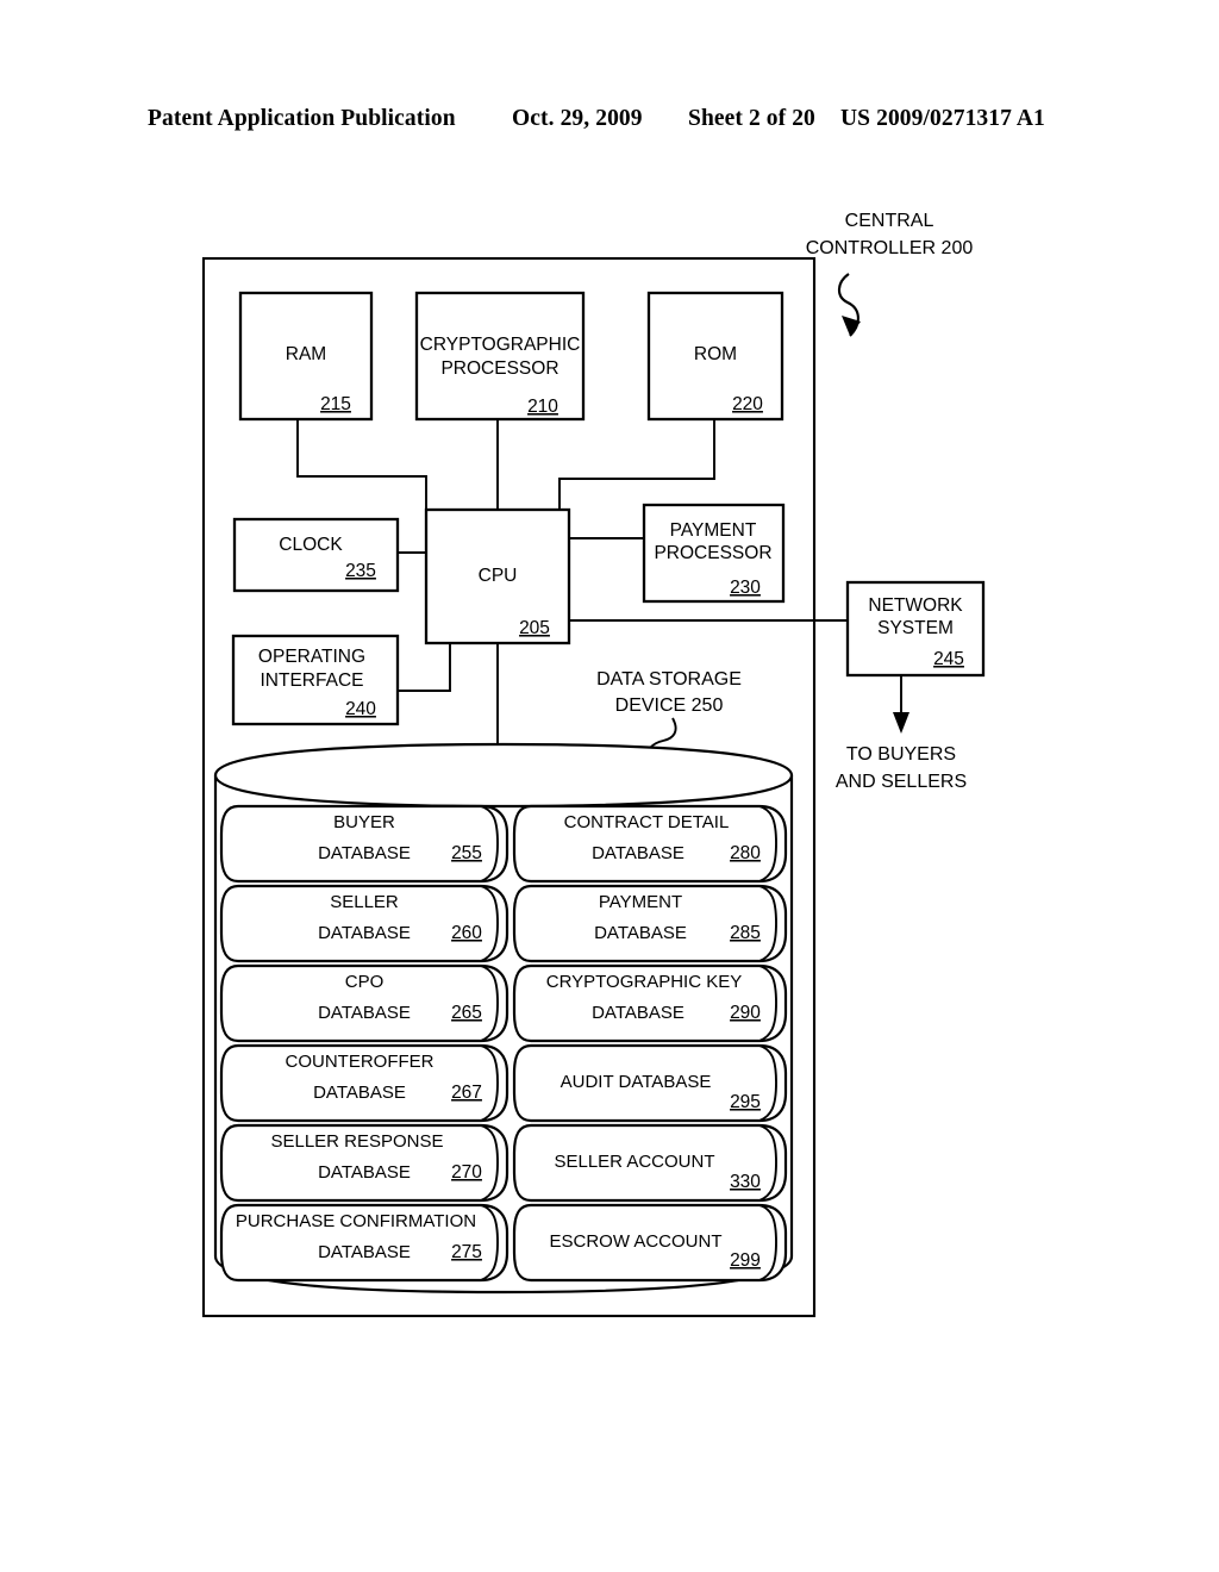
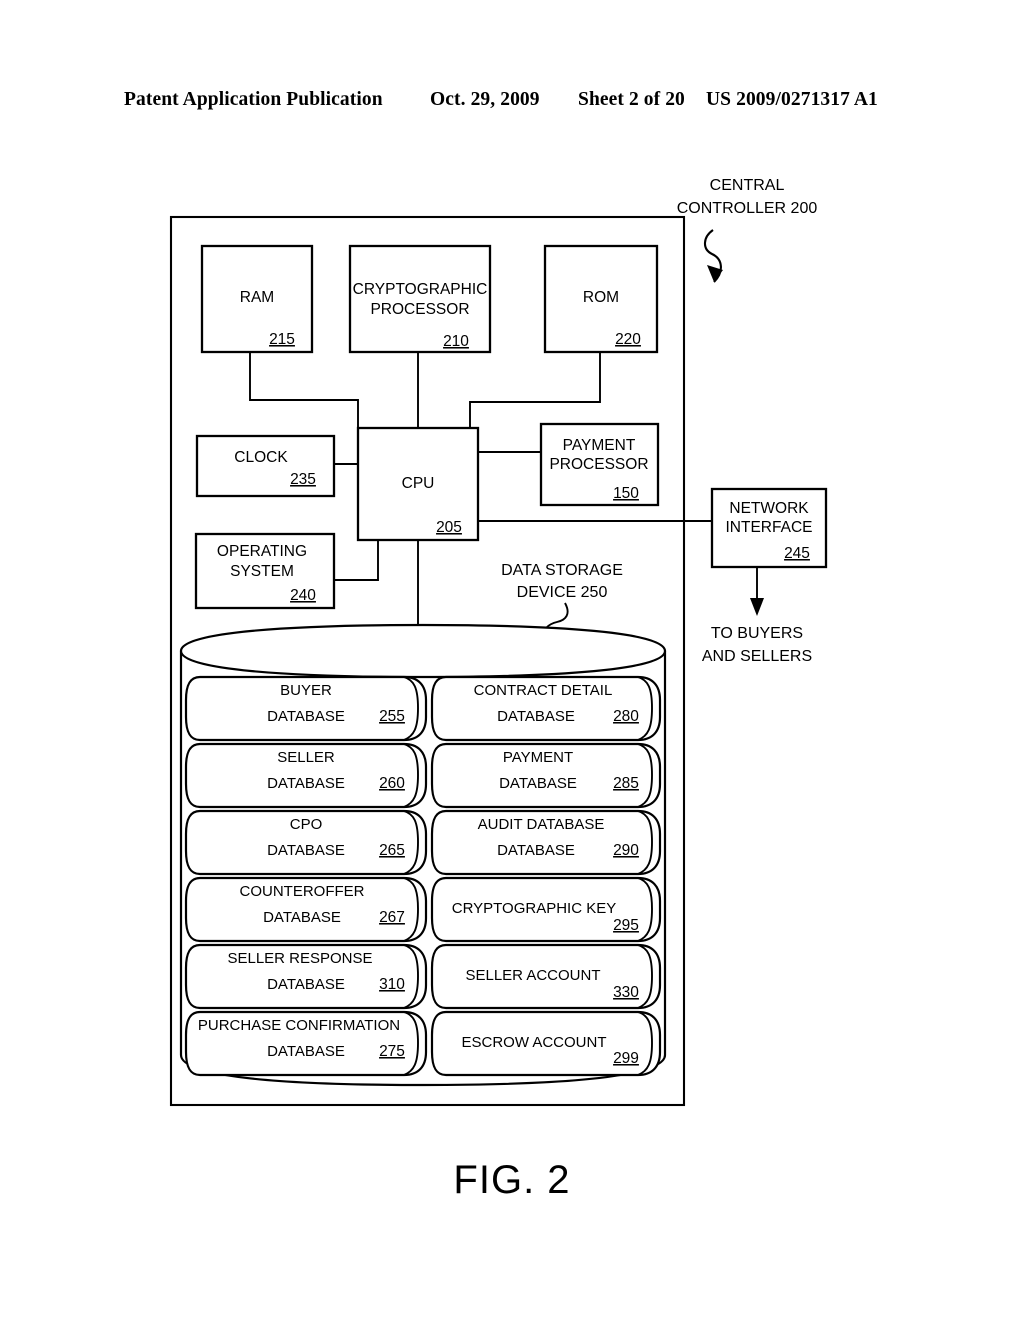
  Patent Application Publication
  Oct. 29, 2009
  Sheet 2 of 20
  US 2009/0271317 A1
  CENTRAL
  CONTROLLER 200
  RAM
  215
  CRYPTOGRAPHIC
  PROCESSOR
  210
  ROM
  220
  CLOCK
  235
  CPU
  205
  PAYMENT
  PROCESSOR
- 230
+ 150
  OPERATING
- INTERFACE
+ SYSTEM
  240
  NETWORK
- SYSTEM
+ INTERFACE
  245
  TO BUYERS
  AND SELLERS
  DATA STORAGE
  DEVICE 250
  BUYER
  DATABASE
  255
  SELLER
  DATABASE
  260
  CPO
  DATABASE
  265
  COUNTEROFFER
  DATABASE
  267
  SELLER RESPONSE
  DATABASE
- 270
+ 310
  PURCHASE CONFIRMATION
  DATABASE
  275
  CONTRACT DETAIL
  DATABASE
  280
  PAYMENT
  DATABASE
  285
- CRYPTOGRAPHIC KEY
+ AUDIT DATABASE
  DATABASE
  290
- AUDIT DATABASE
+ CRYPTOGRAPHIC KEY
  295
  SELLER ACCOUNT
  330
  ESCROW ACCOUNT
  299
+ FIG. 2
